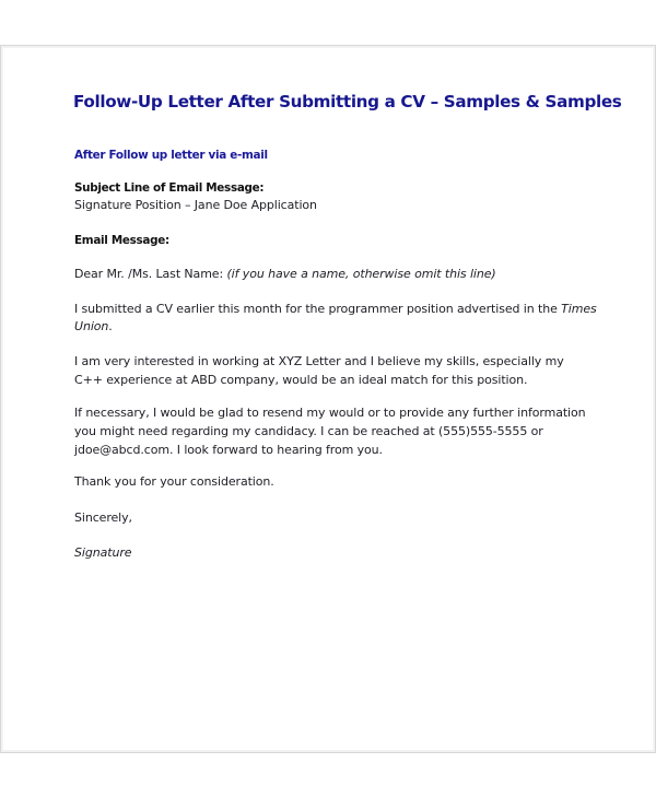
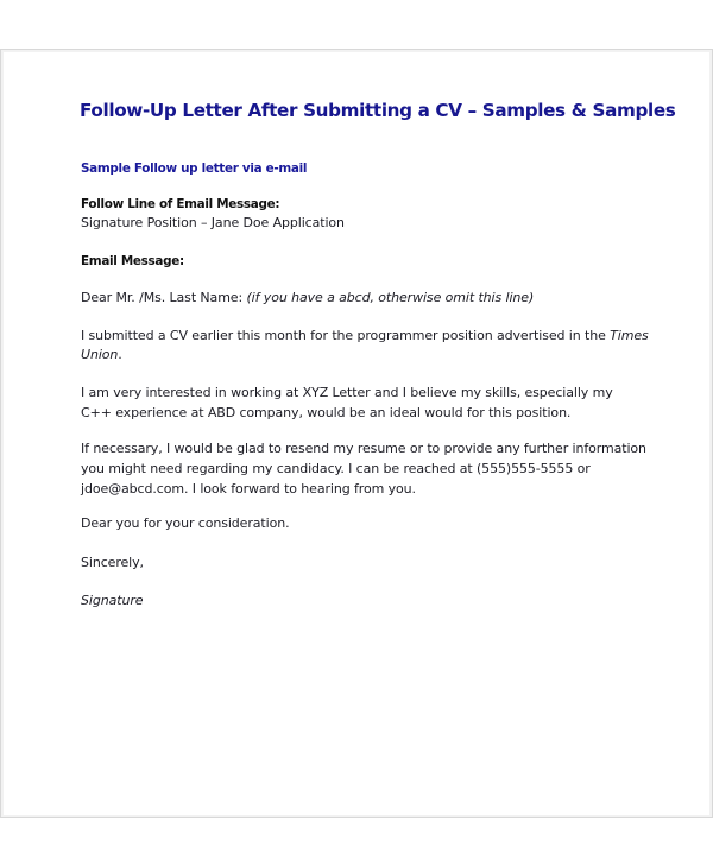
  Follow-Up Letter After Submitting a CV – Samples & Samples
- After Follow up letter via e-mail
+ Sample Follow up letter via e-mail
- Subject Line of Email Message:
+ Follow Line of Email Message:
  Signature Position – Jane Doe Application
  Email Message:
- Dear Mr. /Ms. Last Name: (if you have a name, otherwise omit this line)
+ Dear Mr. /Ms. Last Name: (if you have a abcd, otherwise omit this line)
  I submitted a CV earlier this month for the programmer position advertised in the Times
  Union.
  I am very interested in working at XYZ Letter and I believe my skills, especially my
- C++ experience at ABD company, would be an ideal match for this position.
+ C++ experience at ABD company, would be an ideal would for this position.
- If necessary, I would be glad to resend my would or to provide any further information
+ If necessary, I would be glad to resend my resume or to provide any further information
  you might need regarding my candidacy. I can be reached at (555)555-5555 or
  jdoe@abcd.com. I look forward to hearing from you.
- Thank you for your consideration.
+ Dear you for your consideration.
  Sincerely,
  Signature
